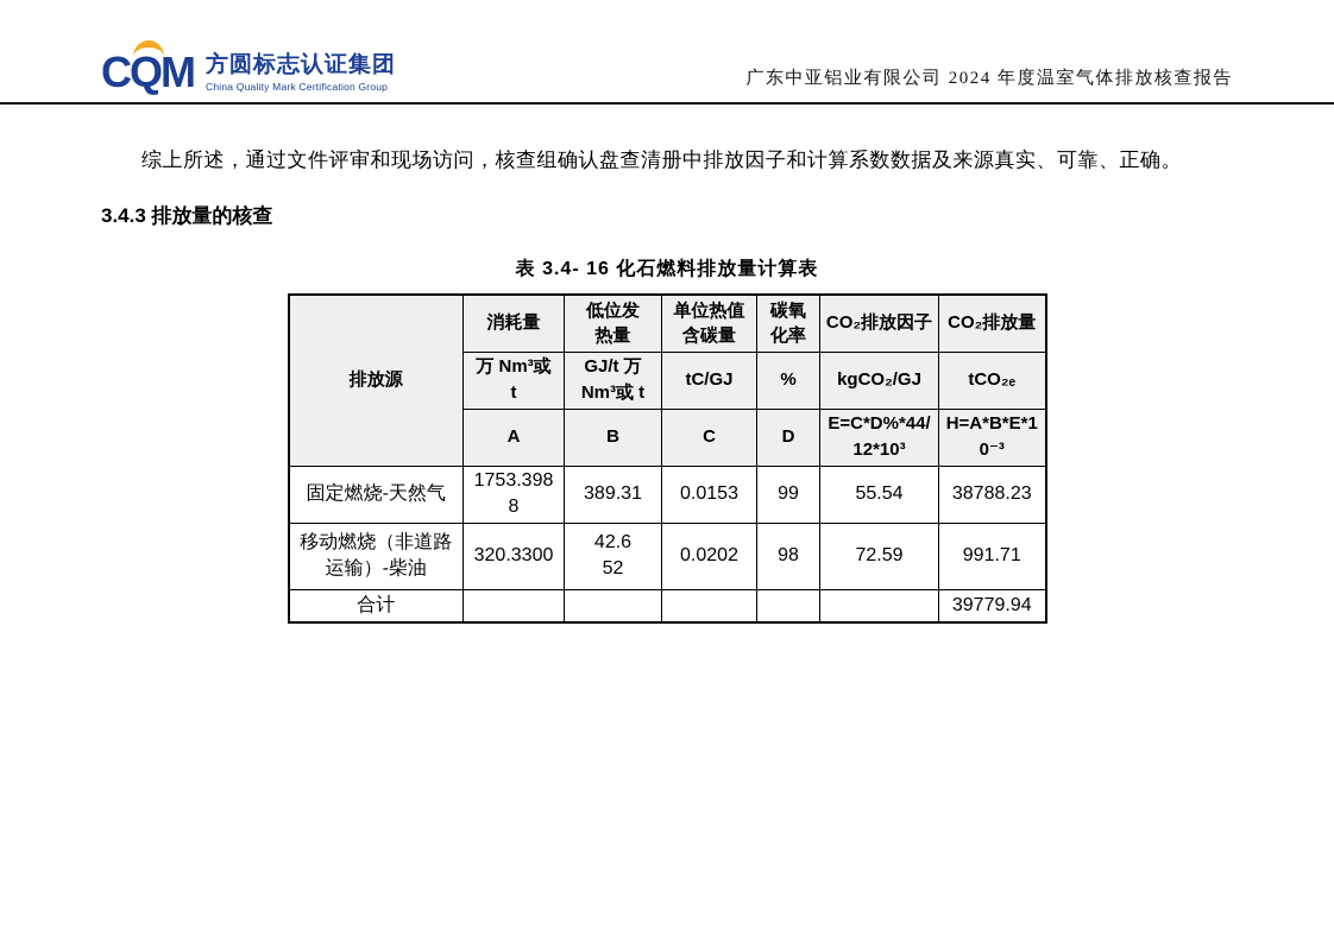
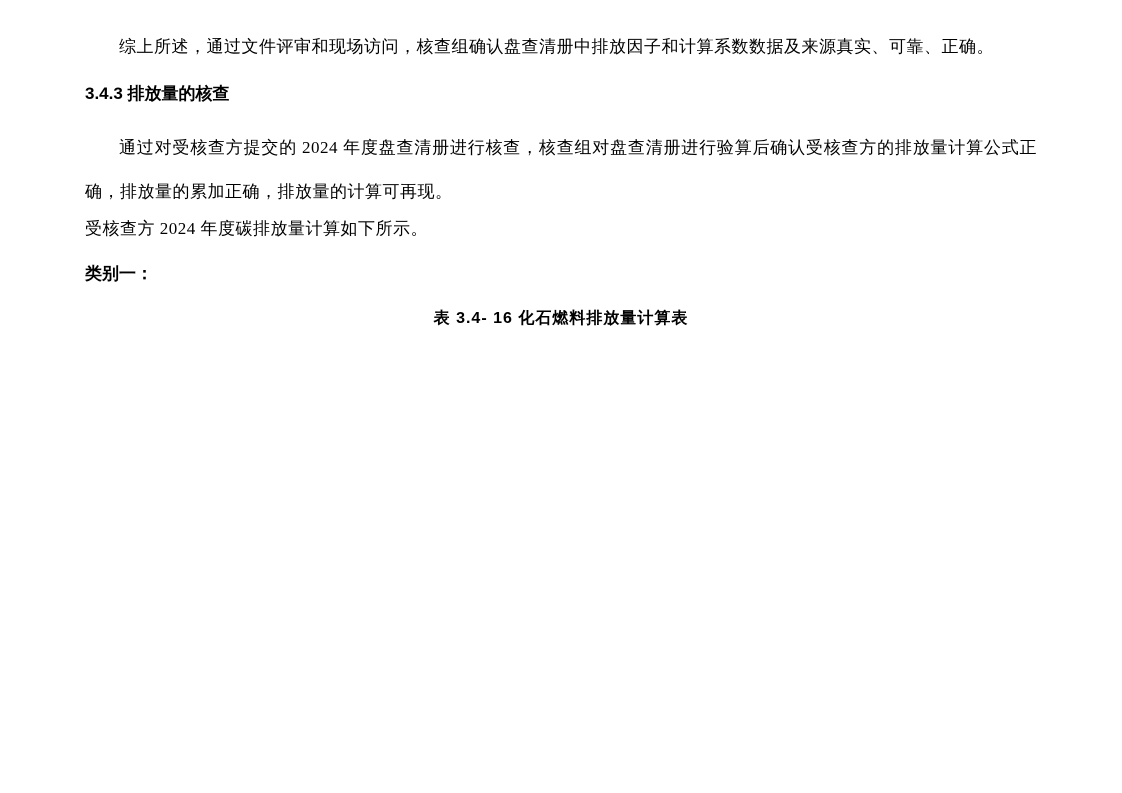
- CQM
- 方圆标志认证集团
- China Quality Mark Certification Group
- 广东中亚铝业有限公司 2024 年度温室气体排放核查报告
  综上所述，通过文件评审和现场访问，核查组确认盘查清册中排放因子和计算系数数据及来源真实、可靠、正确。
  3.4.3 排放量的核查
+ 通过对受核查方提交的 2024 年度盘查清册进行核查，核查组对盘查清册进行验算后确认受核查方的排放量计算公式正确，排放量的累加正确，排放量的计算可再现。
+ 受核查方 2024 年度碳排放量计算如下所示。
+ 类别一：
  表 3.4- 16 化石燃料排放量计算表
- 排放源	消耗量	低位发 热量	单位热值 含碳量	碳氧 化率	CO₂排放因子	CO₂排放量
- 万 Nm³或 t	GJ/t 万 Nm³或 t	tC/GJ	%	kgCO₂/GJ	tCO₂ₑ
- A	B	C	D	E=C*D%*44/ 12*10³	H=A*B*E*1 0⁻³
- 固定燃烧-天然气	1753.398 8	389.31	0.0153	99	55.54	38788.23
- 移动燃烧（非道路 运输）-柴油	320.3300	42.6 52	0.0202	98	72.59	991.71
- 合计						39779.94
